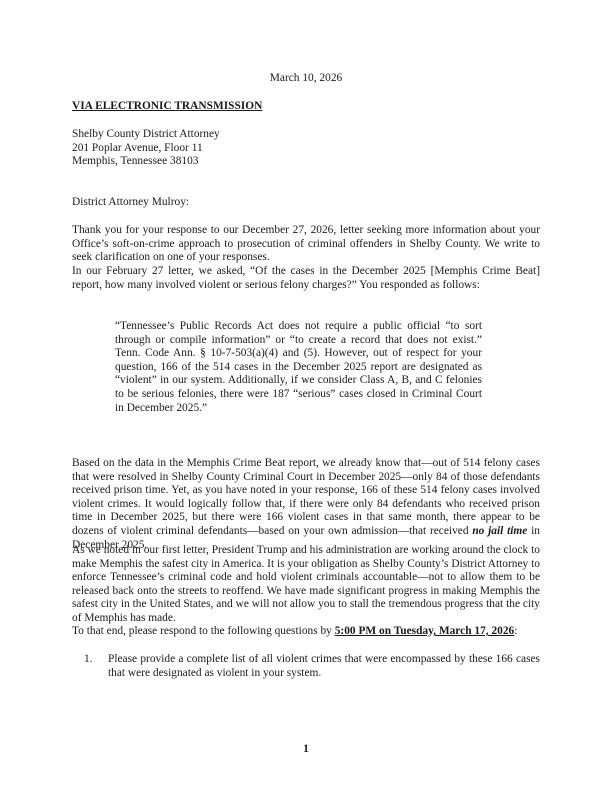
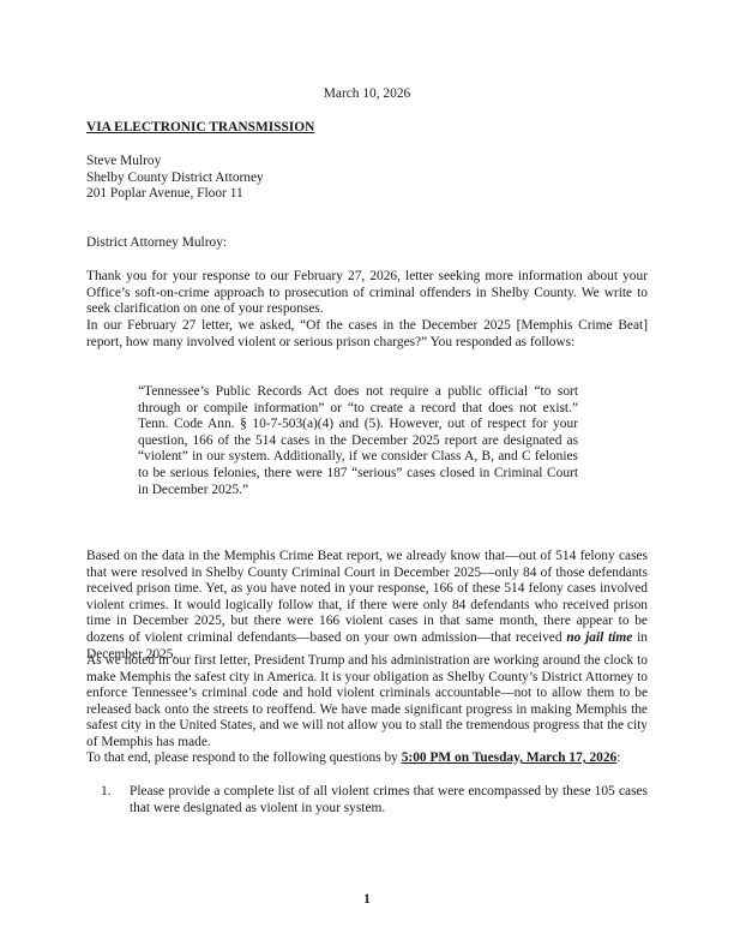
  March 10, 2026
  VIA ELECTRONIC TRANSMISSION
+ Steve Mulroy
  Shelby County District Attorney
  201 Poplar Avenue, Floor 11
- Memphis, Tennessee 38103
  District Attorney Mulroy:
- Thank you for your response to our December 27, 2026, letter seeking more information about your Office’s soft-on-crime approach to prosecution of criminal offenders in Shelby County. We write to seek clarification on one of your responses.
+ Thank you for your response to our February 27, 2026, letter seeking more information about your Office’s soft-on-crime approach to prosecution of criminal offenders in Shelby County. We write to seek clarification on one of your responses.
- In our February 27 letter, we asked, “Of the cases in the December 2025 [Memphis Crime Beat] report, how many involved violent or serious felony charges?” You responded as follows:
+ In our February 27 letter, we asked, “Of the cases in the December 2025 [Memphis Crime Beat] report, how many involved violent or serious prison charges?” You responded as follows:
  “Tennessee’s Public Records Act does not require a public official “to sort through or compile information” or “to create a record that does not exist.” Tenn. Code Ann. § 10-7-503(a)(4) and (5). However, out of respect for your question, 166 of the 514 cases in the December 2025 report are designated as “violent” in our system. Additionally, if we consider Class A, B, and C felonies to be serious felonies, there were 187 “serious” cases closed in Criminal Court in December 2025.”
  Based on the data in the Memphis Crime Beat report, we already know that—out of 514 felony cases that were resolved in Shelby County Criminal Court in December 2025—only 84 of those defendants received prison time. Yet, as you have noted in your response, 166 of these 514 felony cases involved violent crimes. It would logically follow that, if there were only 84 defendants who received prison time in December 2025, but there were 166 violent cases in that same month, there appear to be dozens of violent criminal defendants—based on your own admission—that received no jail time in December 2025.
  As we noted in our first letter, President Trump and his administration are working around the clock to make Memphis the safest city in America. It is your obligation as Shelby County’s District Attorney to enforce Tennessee’s criminal code and hold violent criminals accountable—not to allow them to be released back onto the streets to reoffend. We have made significant progress in making Memphis the safest city in the United States, and we will not allow you to stall the tremendous progress that the city of Memphis has made.
  To that end, please respond to the following questions by 5:00 PM on Tuesday, March 17, 2026:
  1.
- Please provide a complete list of all violent crimes that were encompassed by these 166 cases that were designated as violent in your system.
+ Please provide a complete list of all violent crimes that were encompassed by these 105 cases that were designated as violent in your system.
  1
